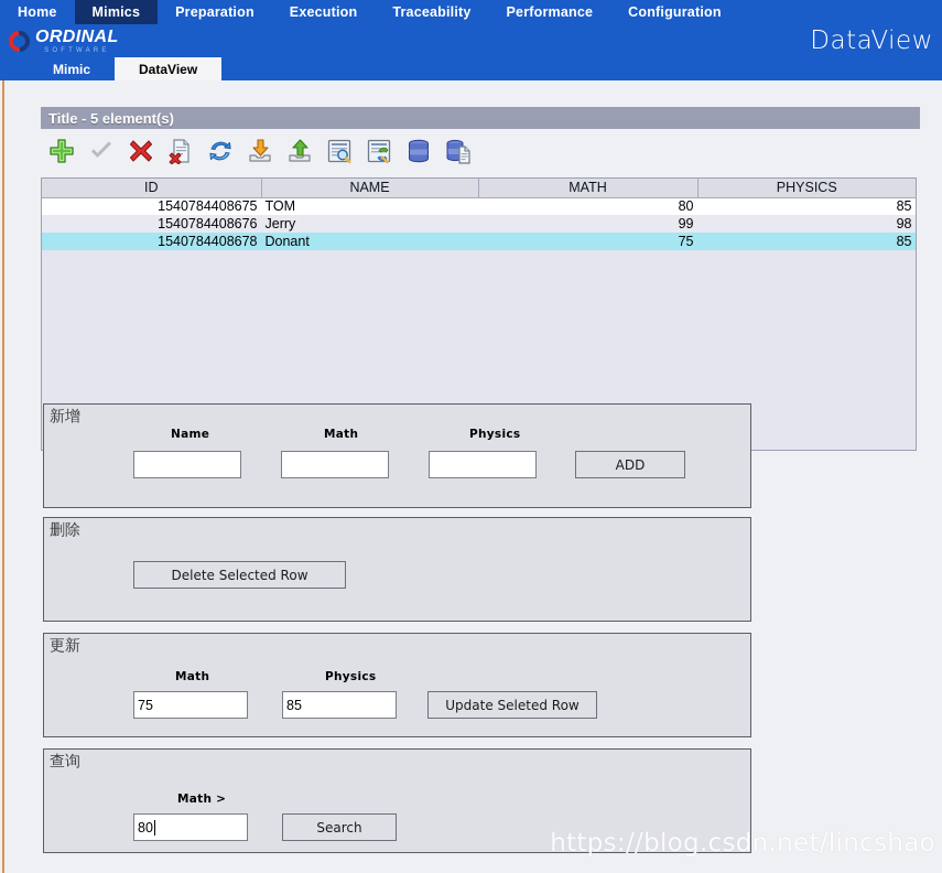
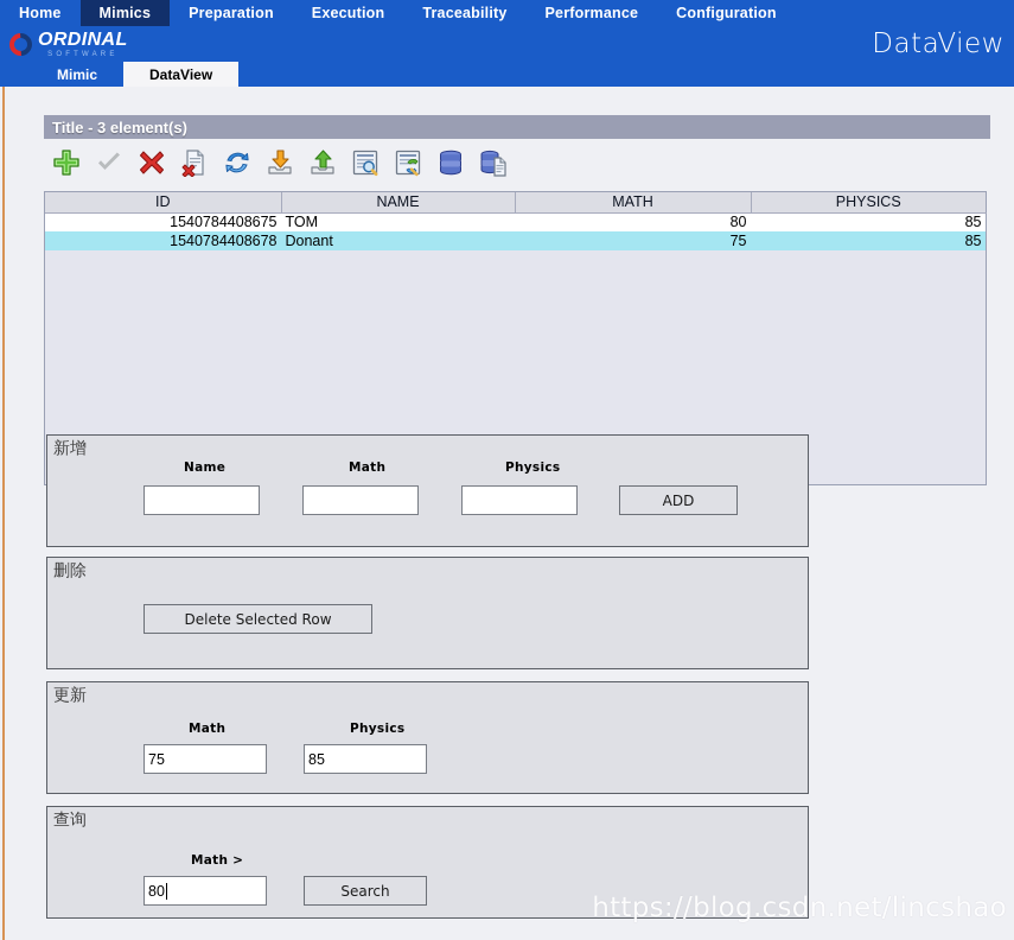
  Home
  Mimics
  Preparation
  Execution
  Traceability
  Performance
  Configuration
  ORDINAL
  DataView
  Mimic
  DataView
- Title - 5 element(s)
+ Title - 3 element(s)
  ID	NAME	MATH	PHYSICS
  1540784408675	TOM	80	85
- 1540784408676	Jerry	99	98
  1540784408678	Donant	75	85
  新增
  Name
  Math
  Physics
  ADD
  删除
  Delete Selected Row
  更新
  Math
  Physics
  75
  85
- Update Seleted Row
  查询
  Math >
  80
  Search
  https://blog.csdn.net/lincshao
